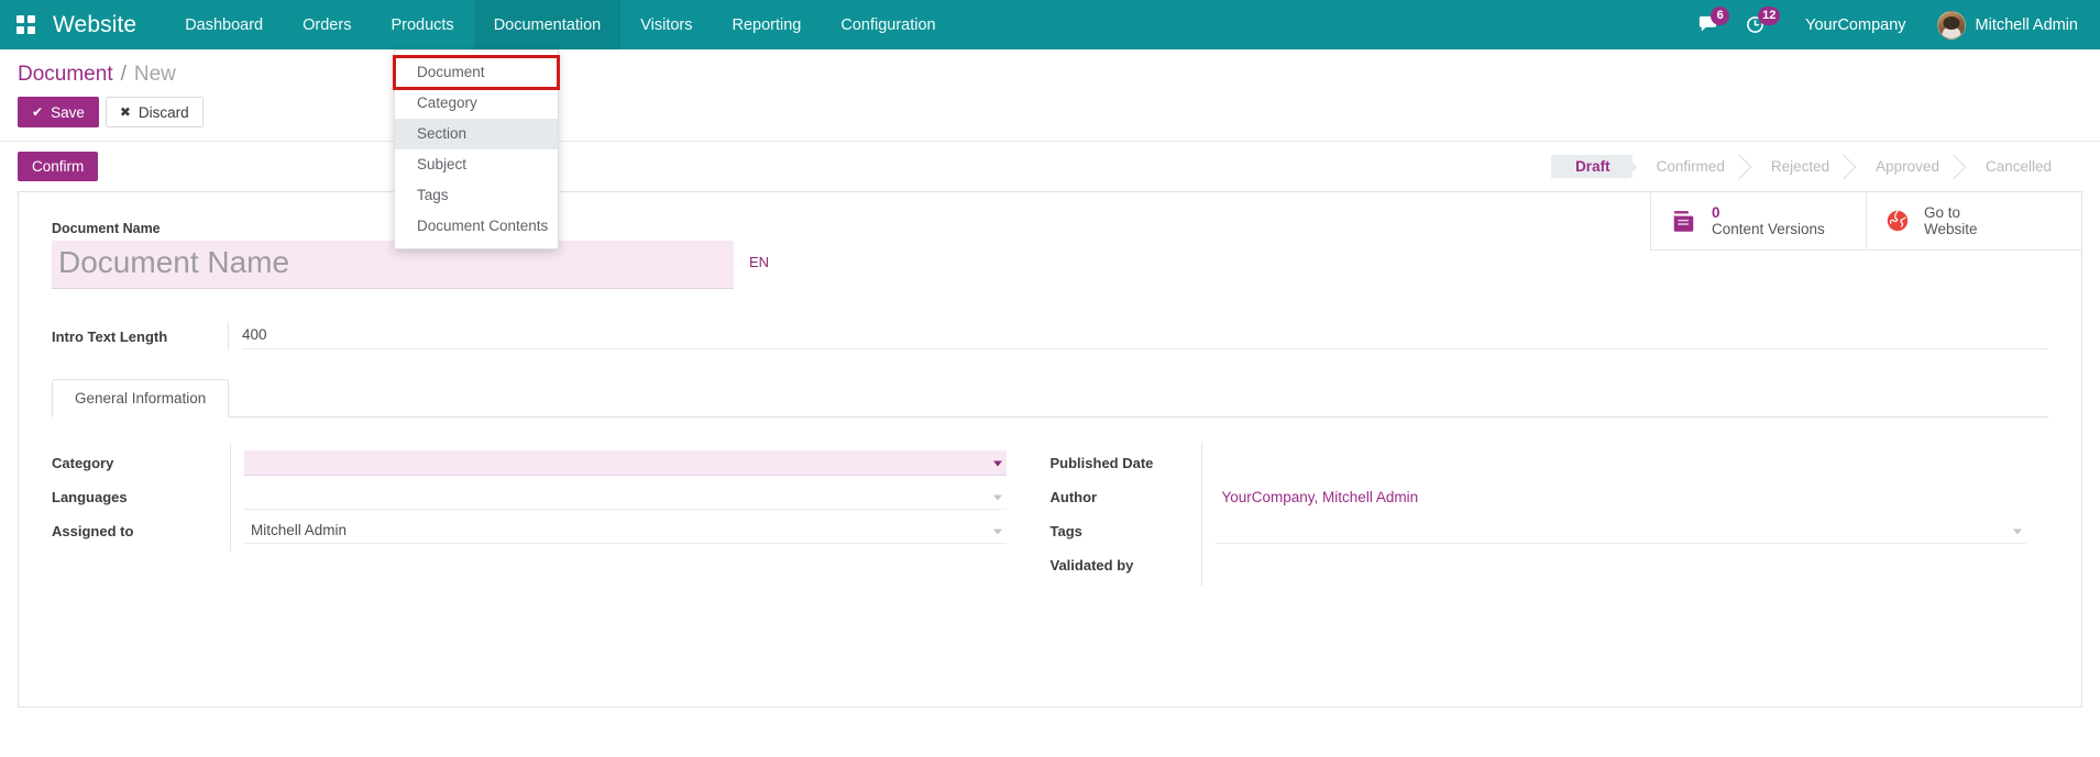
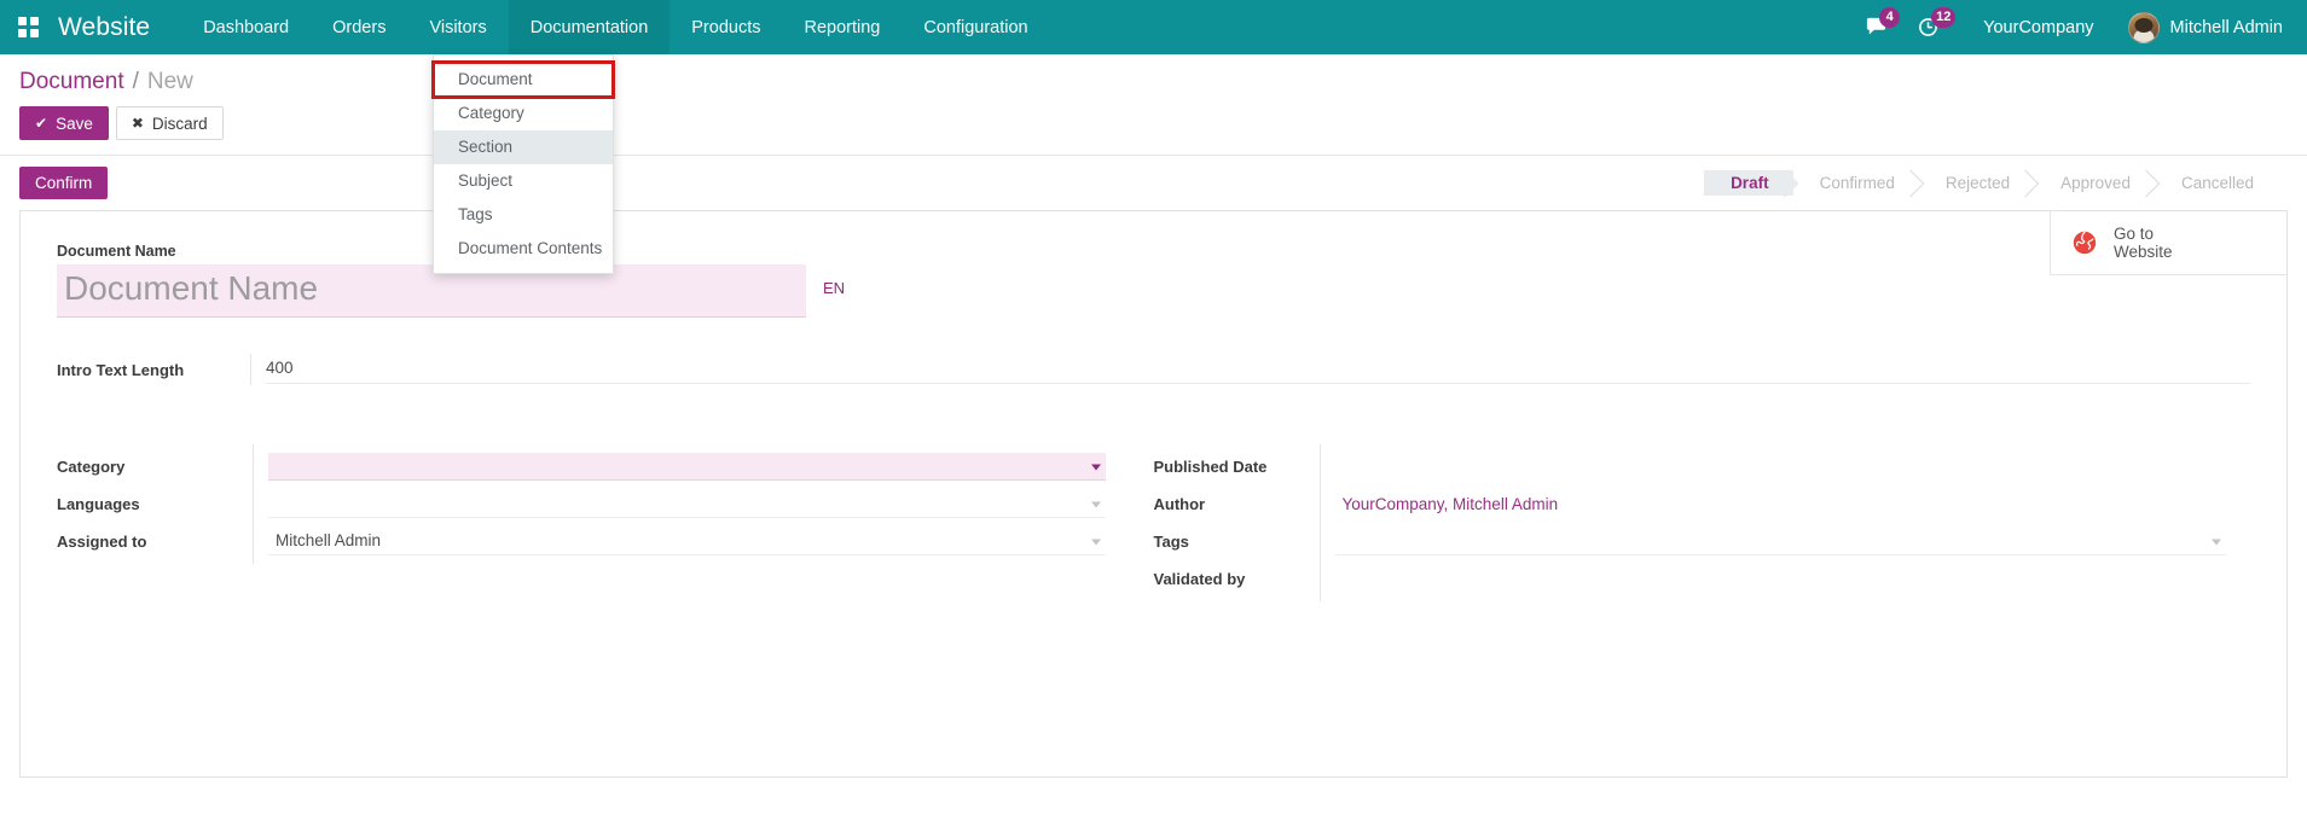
  Website
  Dashboard
  Orders
- Products
+ Visitors
  Documentation
- Visitors
+ Products
  Reporting
  Configuration
- 6
+ 4
  12
  YourCompany
  Mitchell Admin
  Document
  Category
  Section
  Subject
  Tags
  Document Contents
  Document
  /
  New
  ✔
  Save
  ✖
  Discard
  Confirm
  Draft
  Confirmed
  Rejected
  Approved
  Cancelled
- 0
- Content Versions
  Go to
  Website
  Document Name
  Document Name
  EN
  Intro Text Length
  400
- General Information
  Category
  Languages
  Assigned to
  Mitchell Admin
  Published Date
  Author
  YourCompany, Mitchell Admin
  Tags
  Validated by
